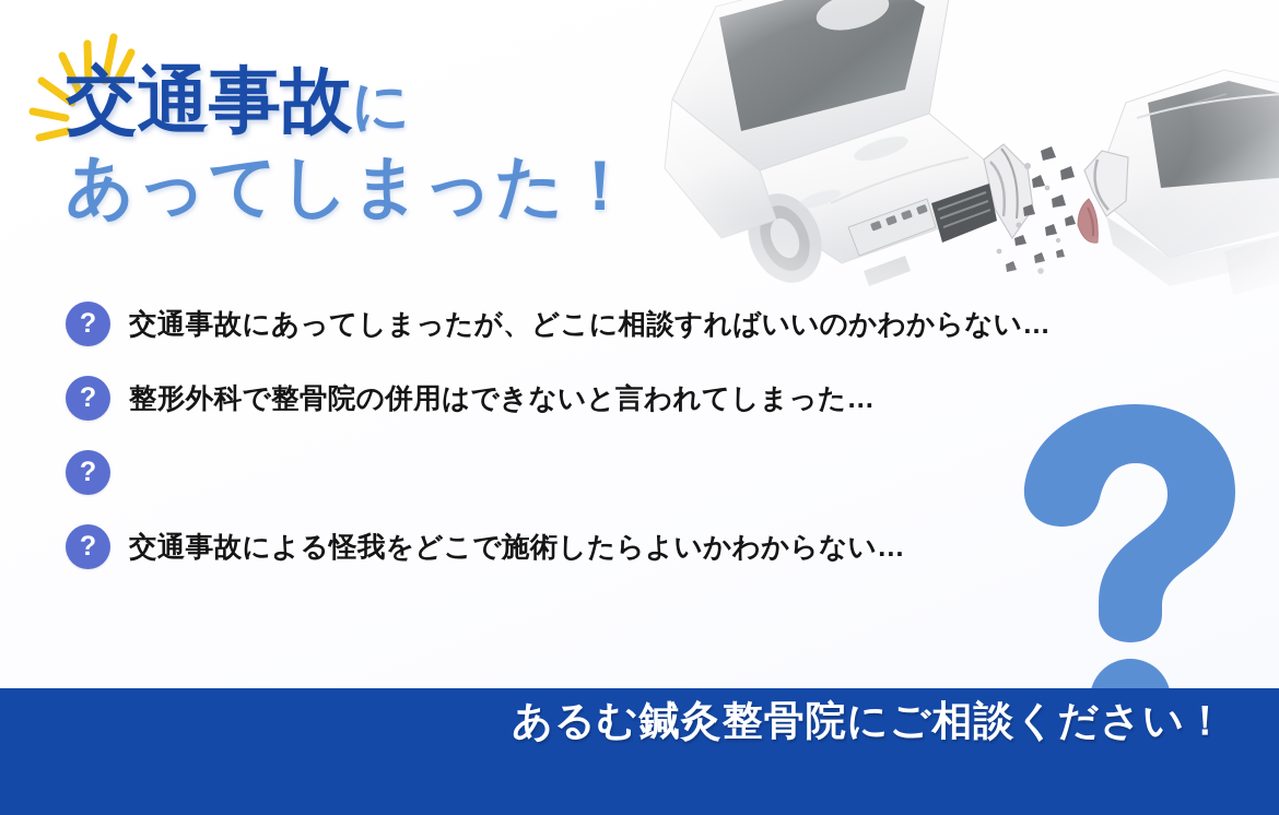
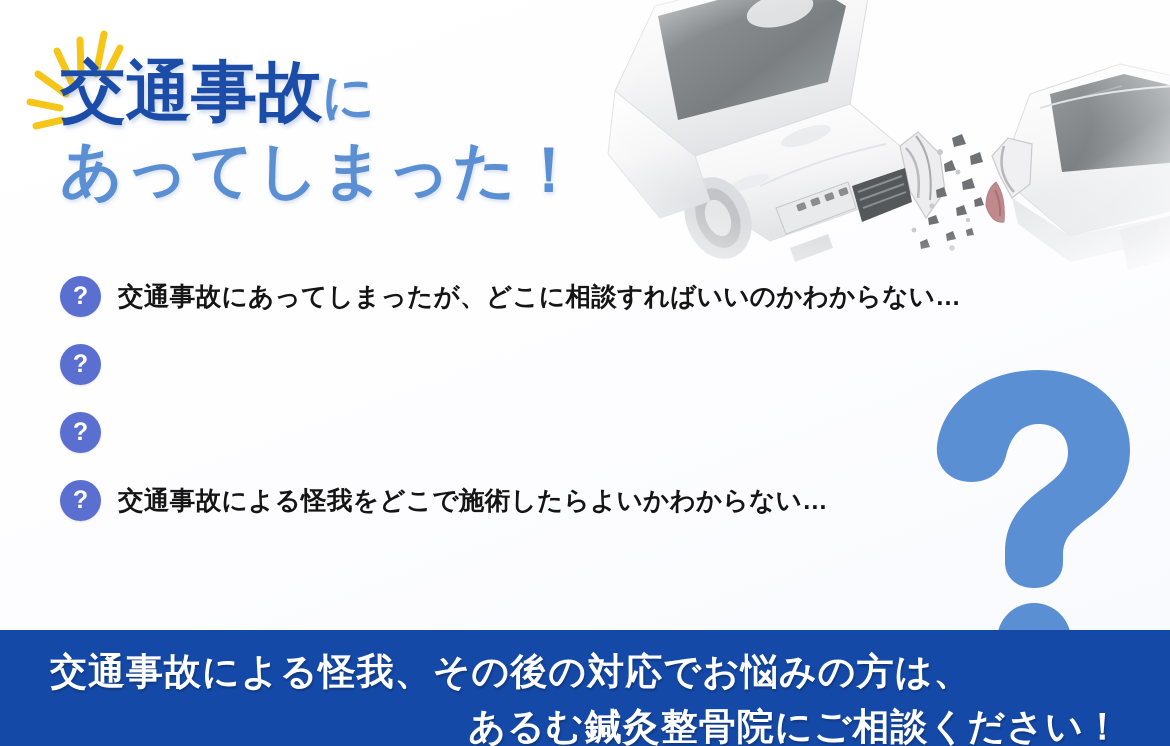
  交通事故に
  あってしまった！
  ?
  交通事故にあってしまったが、どこに相談すればいいのかわからない…
  ?
- 整形外科で整骨院の併用はできないと言われてしまった…
  ?
  ?
  交通事故による怪我をどこで施術したらよいかわからない…
+ 交通事故による怪我、その後の対応でお悩みの方は、
  あるむ鍼灸整骨院にご相談ください！
